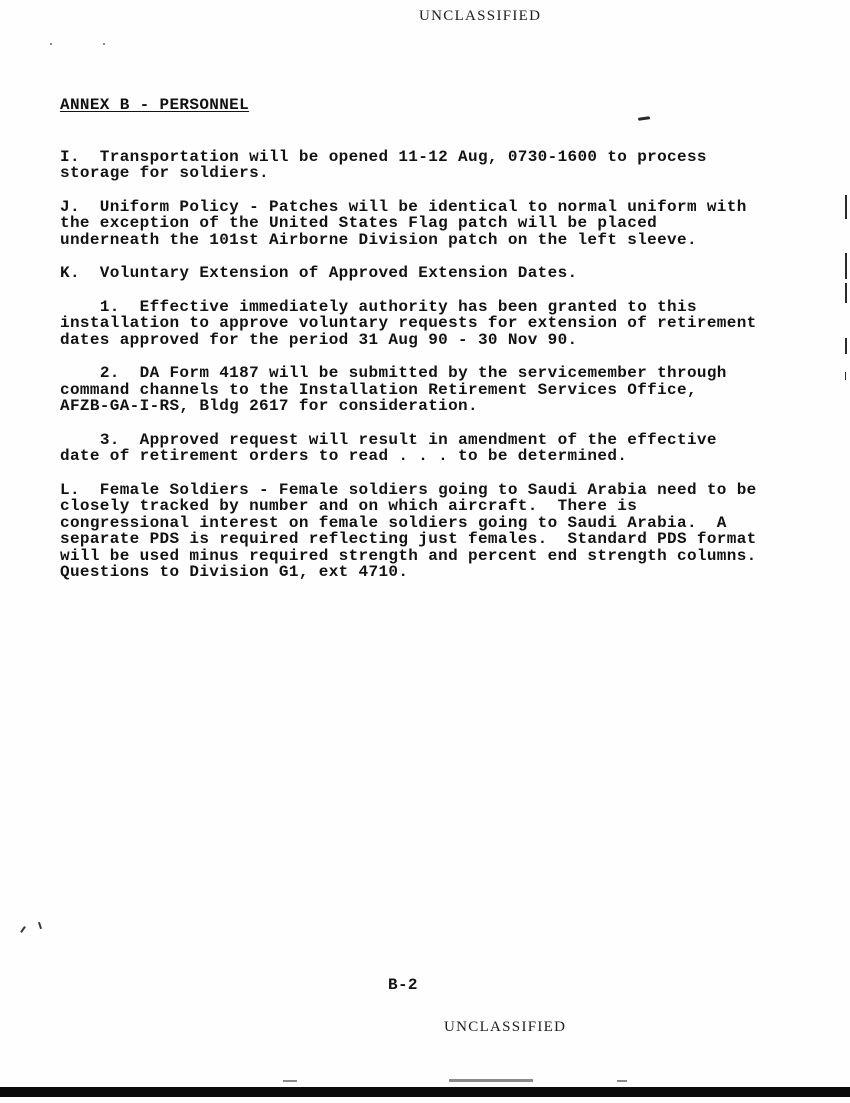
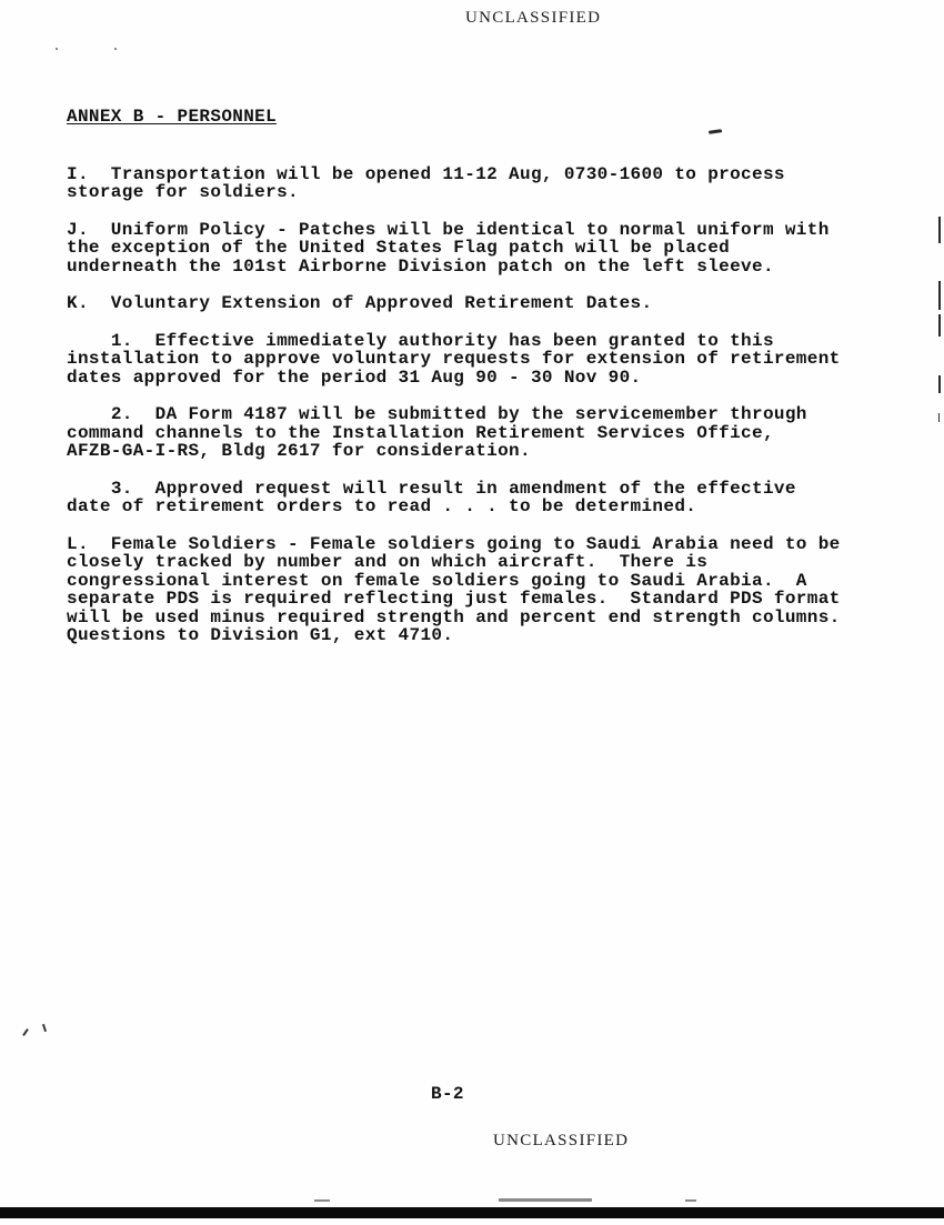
  UNCLASSIFIED
  ANNEX B - PERSONNEL
  I. Transportation will be opened 11-12 Aug, 0730-1600 to process
  storage for soldiers.
  J. Uniform Policy - Patches will be identical to normal uniform with
  the exception of the United States Flag patch will be placed
  underneath the 101st Airborne Division patch on the left sleeve.
- K. Voluntary Extension of Approved Extension Dates.
+ K. Voluntary Extension of Approved Retirement Dates.
  1. Effective immediately authority has been granted to this
  installation to approve voluntary requests for extension of retirement
  dates approved for the period 31 Aug 90 - 30 Nov 90.
  2. DA Form 4187 will be submitted by the servicemember through
  command channels to the Installation Retirement Services Office,
  AFZB-GA-I-RS, Bldg 2617 for consideration.
  3. Approved request will result in amendment of the effective
  date of retirement orders to read . . . to be determined.
  L. Female Soldiers - Female soldiers going to Saudi Arabia need to be
  closely tracked by number and on which aircraft. There is
  congressional interest on female soldiers going to Saudi Arabia. A
  separate PDS is required reflecting just females. Standard PDS format
  will be used minus required strength and percent end strength columns.
  Questions to Division G1, ext 4710.
  B-2
  UNCLASSIFIED
